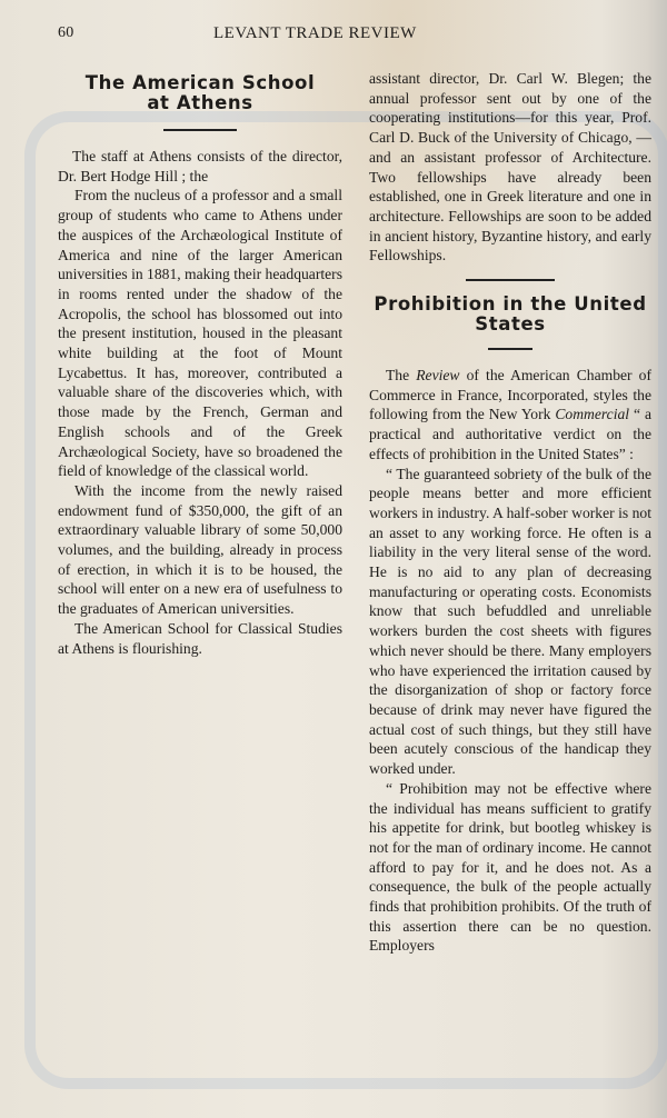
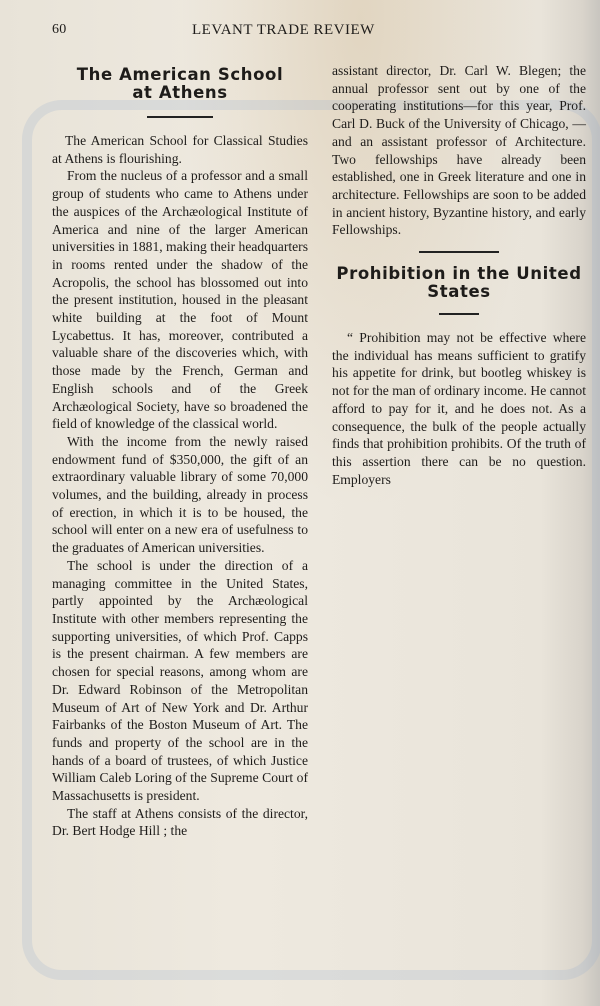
  60
  LEVANT TRADE REVIEW
  The American School
  at Athens
- The staff at Athens consists of the director, Dr. Bert Hodge Hill ; the
+ The American School for Classical Studies at Athens is flourishing.
  From the nucleus of a professor and a small group of students who came to Athens under the auspices of the Archæological Institute of America and nine of the larger American universities in 1881, making their headquarters in rooms rented under the shadow of the Acropolis, the school has blossomed out into the present institution, housed in the pleasant white building at the foot of Mount Lycabettus. It has, moreover, contributed a valuable share of the discoveries which, with those made by the French, German and English schools and of the Greek Archæological Society, have so broadened the field of knowledge of the classical world.
- With the income from the newly raised endowment fund of $350,000, the gift of an extraordinary valuable library of some 50,000 volumes, and the building, already in process of erection, in which it is to be housed, the school will enter on a new era of usefulness to the graduates of American universities.
+ With the income from the newly raised endowment fund of $350,000, the gift of an extraordinary valuable library of some 70,000 volumes, and the building, already in process of erection, in which it is to be housed, the school will enter on a new era of usefulness to the graduates of American universities.
+ The school is under the direction of a managing committee in the United States, partly appointed by the Archæological Institute with other members representing the supporting universities, of which Prof. Capps is the present chairman. A few members are chosen for special reasons, among whom are Dr. Edward Robinson of the Metropolitan Museum of Art of New York and Dr. Arthur Fairbanks of the Boston Museum of Art. The funds and property of the school are in the hands of a board of trustees, of which Justice William Caleb Loring of the Supreme Court of Massachusetts is president.
- The American School for Classical Studies at Athens is flourishing.
+ The staff at Athens consists of the director, Dr. Bert Hodge Hill ; the
  assistant director, Dr. Carl W. Blegen; the annual professor sent out by one of the cooperating institutions—for this year, Prof. Carl D. Buck of the University of Chicago, — and an assistant professor of Architecture. Two fellowships have already been established, one in Greek literature and one in architecture. Fellowships are soon to be added in ancient history, Byzantine history, and early Fellowships.
  Prohibition in the United
  States
- The Review of the American Chamber of Commerce in France, Incorporated, styles the following from the New York Commercial “ a practical and authoritative verdict on the effects of prohibition in the United States” :
- “ The guaranteed sobriety of the bulk of the people means better and more efficient workers in industry. A half-sober worker is not an asset to any working force. He often is a liability in the very literal sense of the word. He is no aid to any plan of decreasing manufacturing or operating costs. Economists know that such befuddled and unreliable workers burden the cost sheets with figures which never should be there. Many employers who have experienced the irritation caused by the disorganization of shop or factory force because of drink may never have figured the actual cost of such things, but they still have been acutely conscious of the handicap they worked under.
  “ Prohibition may not be effective where the individual has means sufficient to gratify his appetite for drink, but bootleg whiskey is not for the man of ordinary income. He cannot afford to pay for it, and he does not. As a consequence, the bulk of the people actually finds that prohibition prohibits. Of the truth of this assertion there can be no question. Employers
